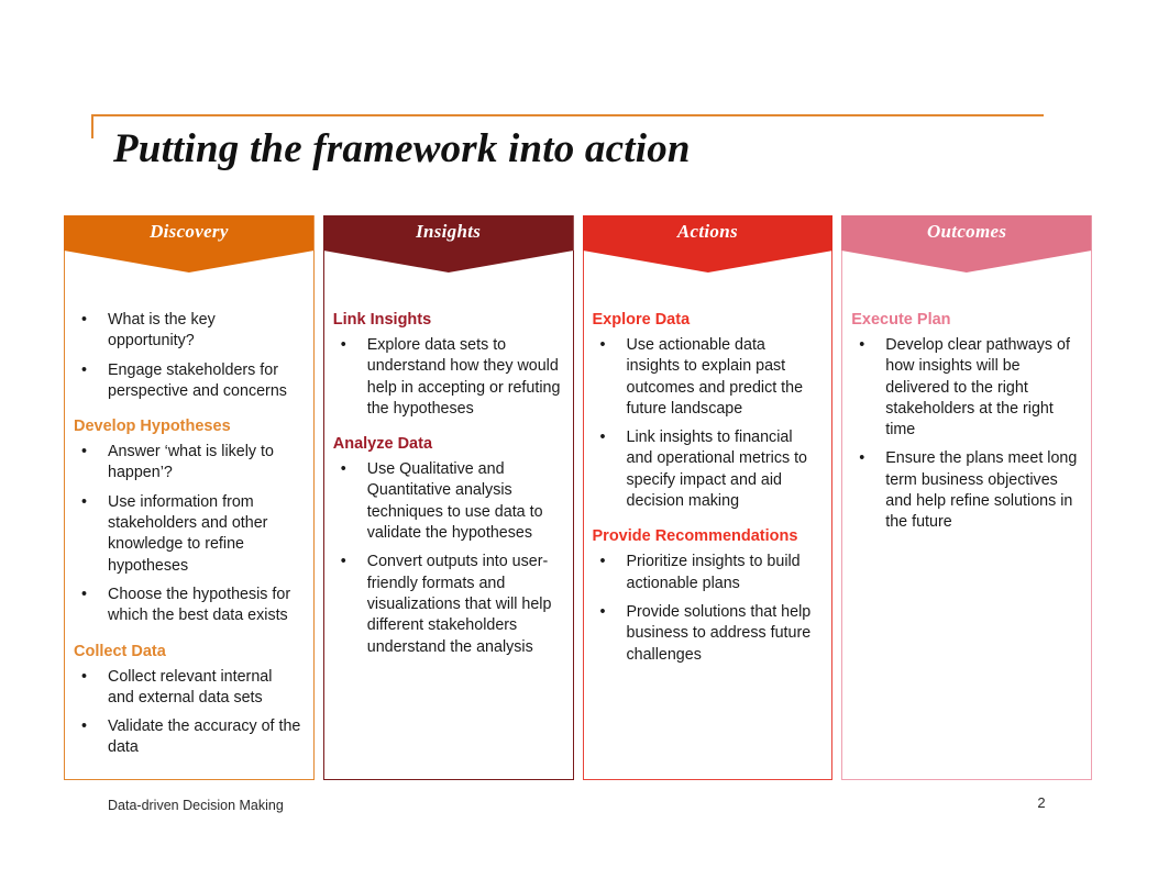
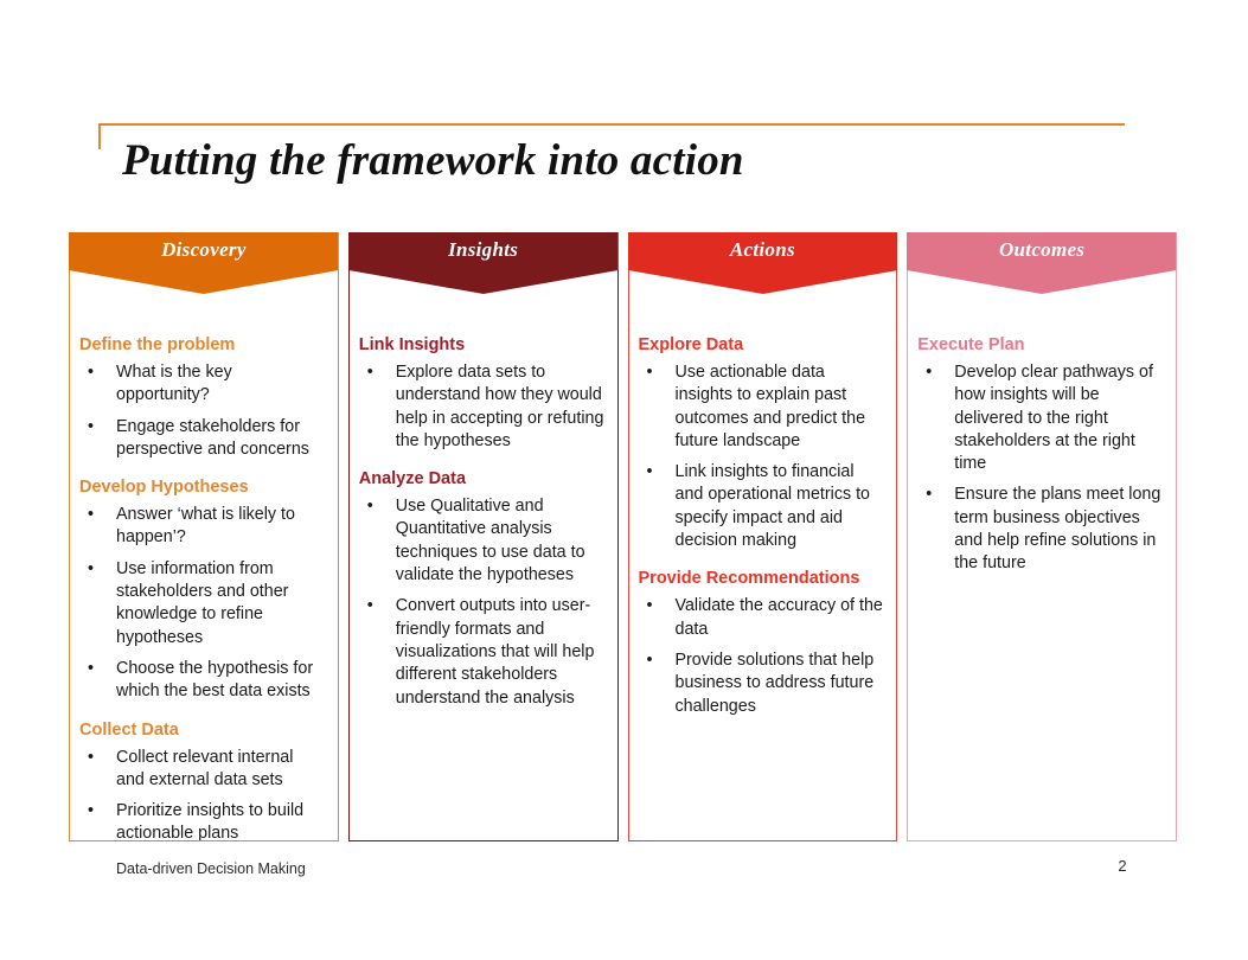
  Putting the framework into action
  Discovery
+ Define the problem
  •
  What is the key opportunity?
  •
  Engage stakeholders for perspective and concerns
  Develop Hypotheses
  •
  Answer ‘what is likely to happen’?
  •
  Use information from stakeholders and other knowledge to refine hypotheses
  •
  Choose the hypothesis for which the best data exists
  Collect Data
  •
  Collect relevant internal and external data sets
  •
- Validate the accuracy of the data
+ Prioritize insights to build actionable plans
  Insights
  Link Insights
  •
  Explore data sets to understand how they would help in accepting or refuting the hypotheses
  Analyze Data
  •
  Use Qualitative and Quantitative analysis techniques to use data to validate the hypotheses
  •
  Convert outputs into user-friendly formats and visualizations that will help different stakeholders understand the analysis
  Actions
  Explore Data
  •
  Use actionable data insights to explain past outcomes and predict the future landscape
  •
  Link insights to financial and operational metrics to specify impact and aid decision making
  Provide Recommendations
  •
- Prioritize insights to build actionable plans
+ Validate the accuracy of the data
  •
  Provide solutions that help business to address future challenges
  Outcomes
  Execute Plan
  •
  Develop clear pathways of how insights will be delivered to the right stakeholders at the right time
  •
  Ensure the plans meet long term business objectives and help refine solutions in the future
  Data-driven Decision Making
  2
